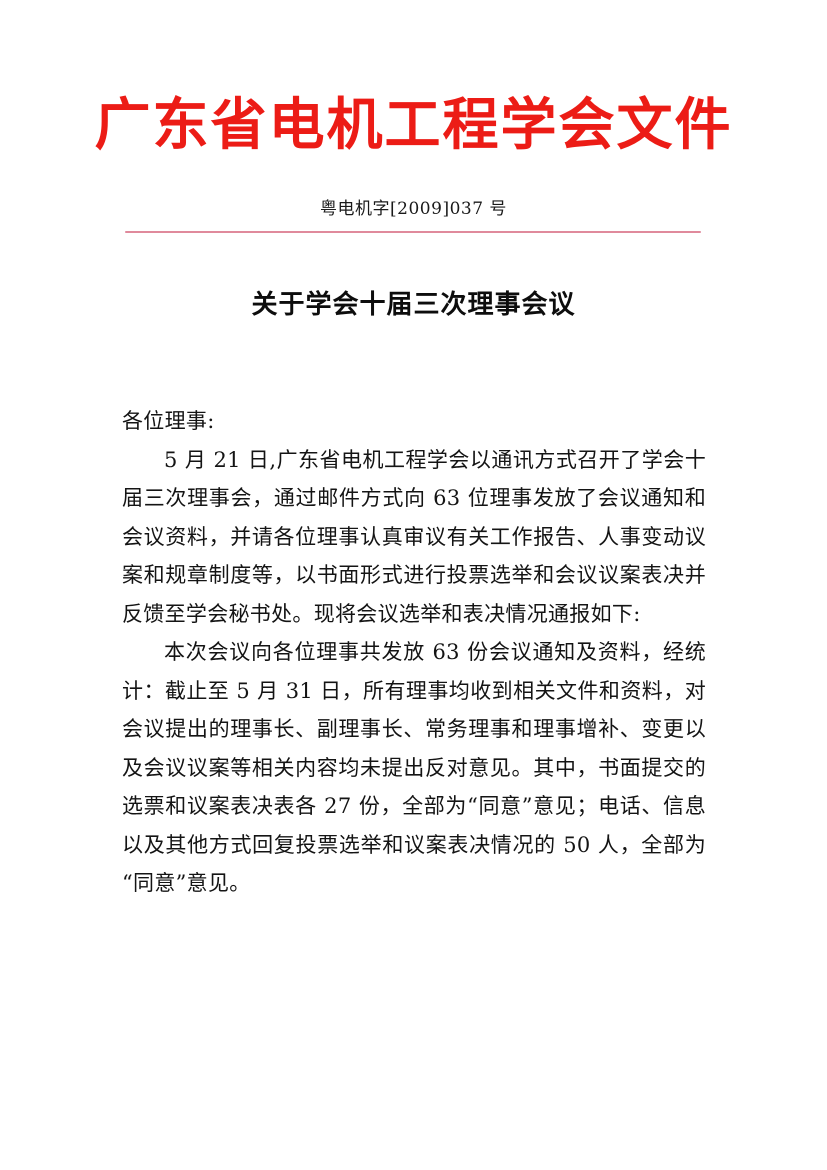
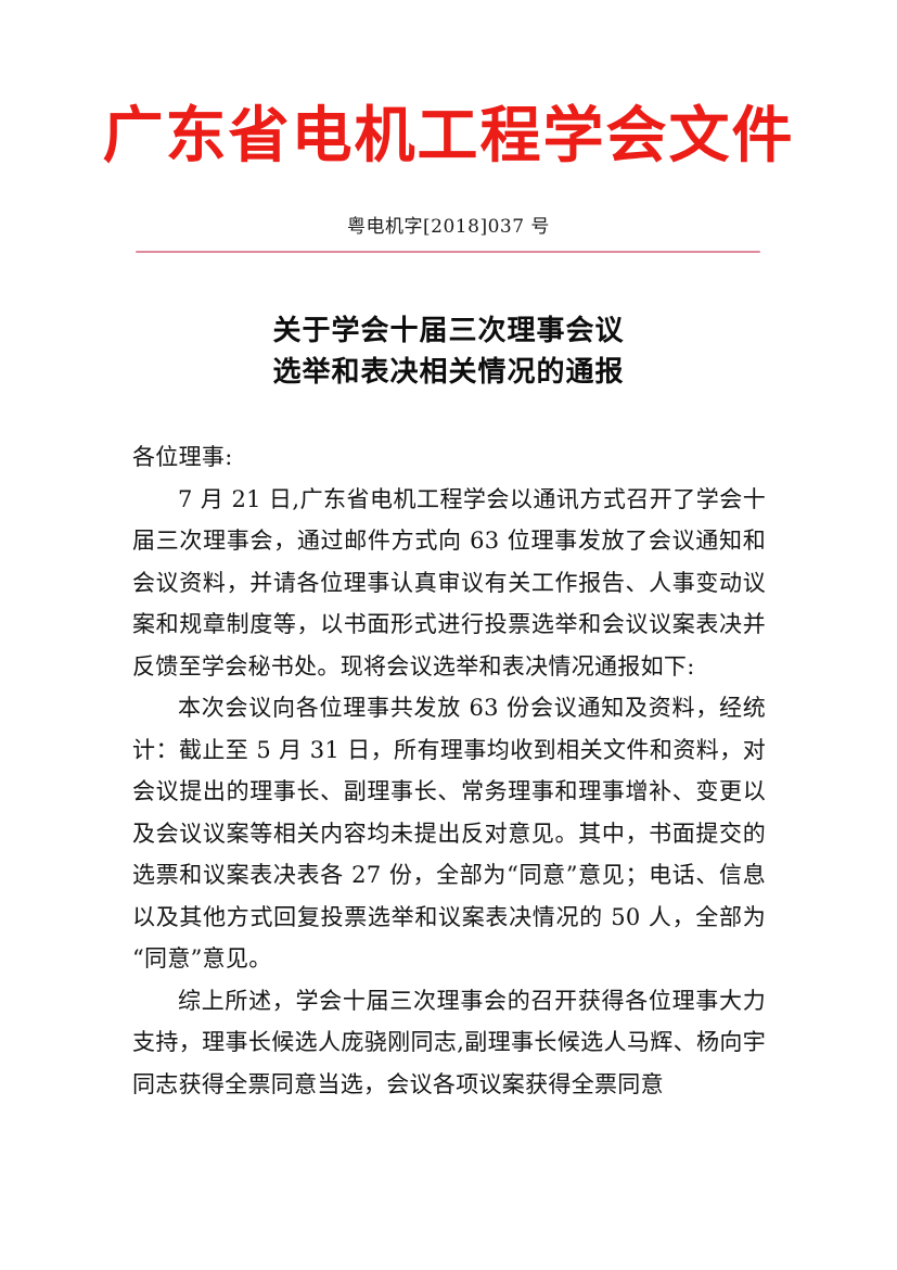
  广东省电机工程学会文件
- 粤电机字[2009]037 号
+ 粤电机字[2018]037 号
  关于学会十届三次理事会议
+ 选举和表决相关情况的通报
  各位理事:
- 5 月 21 日,广东省电机工程学会以通讯方式召开了学会十届三次理事会，通过邮件方式向 63 位理事发放了会议通知和会议资料，并请各位理事认真审议有关工作报告、人事变动议案和规章制度等，以书面形式进行投票选举和会议议案表决并反馈至学会秘书处。现将会议选举和表决情况通报如下:
+ 7 月 21 日,广东省电机工程学会以通讯方式召开了学会十届三次理事会，通过邮件方式向 63 位理事发放了会议通知和会议资料，并请各位理事认真审议有关工作报告、人事变动议案和规章制度等，以书面形式进行投票选举和会议议案表决并反馈至学会秘书处。现将会议选举和表决情况通报如下:
  本次会议向各位理事共发放 63 份会议通知及资料，经统计：截止至 5 月 31 日，所有理事均收到相关文件和资料，对会议提出的理事长、副理事长、常务理事和理事增补、变更以及会议议案等相关内容均未提出反对意见。其中，书面提交的选票和议案表决表各 27 份，全部为“同意”意见；电话、信息以及其他方式回复投票选举和议案表决情况的 50 人，全部为“同意”意见。
+ 综上所述，学会十届三次理事会的召开获得各位理事大力支持，理事长候选人庞骁刚同志,副理事长候选人马辉、杨向宇同志获得全票同意当选，会议各项议案获得全票同意
